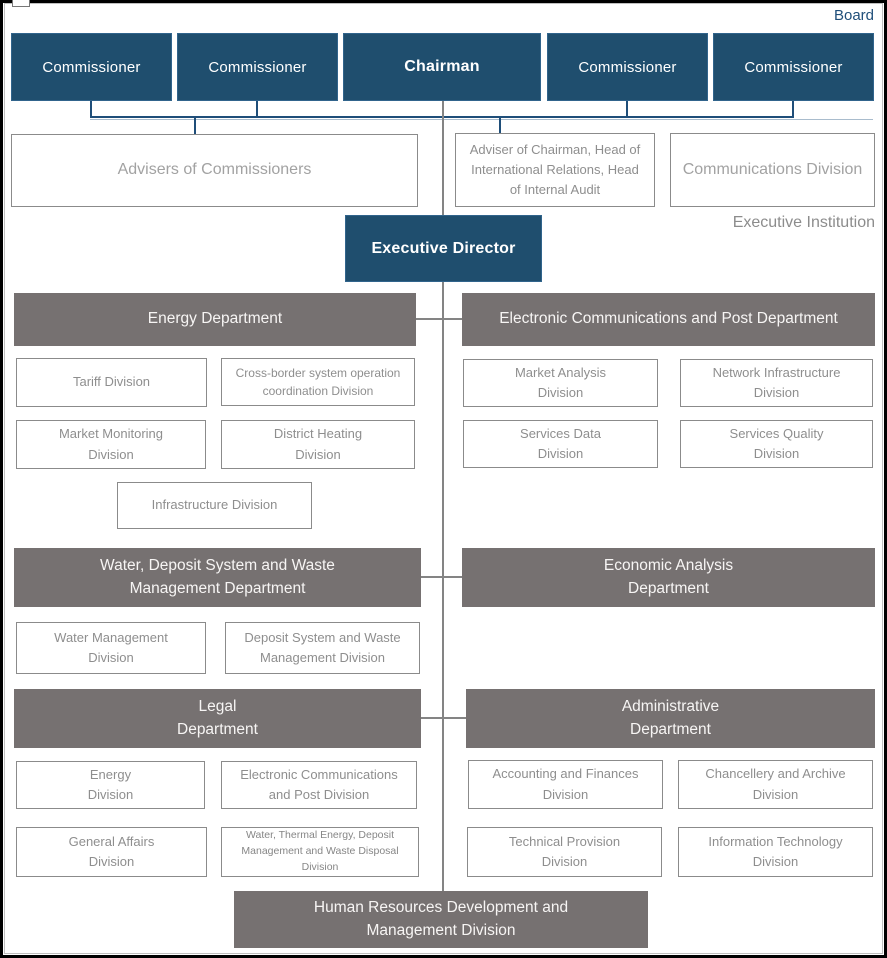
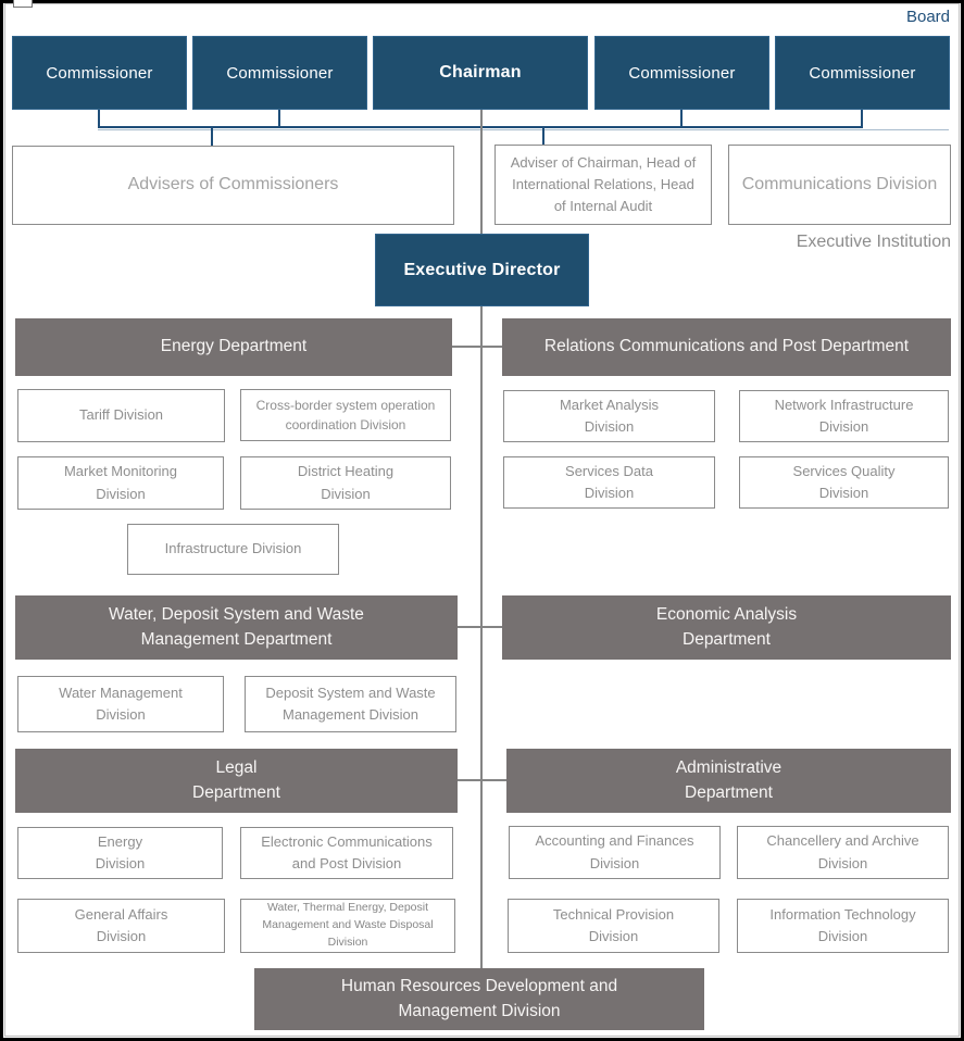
  Board
  Executive Institution
  Commissioner
  Commissioner
  Chairman
  Commissioner
  Commissioner
  Advisers of Commissioners
  Adviser of Chairman, Head of
  International Relations, Head
  of Internal Audit
  Communications Division
  Executive Director
  Energy Department
- Electronic Communications and Post Department
+ Relations Communications and Post Department
  Tariff Division
  Cross-border system operation
  coordination Division
  Market Monitoring
  Division
  District Heating
  Division
  Infrastructure Division
  Market Analysis
  Division
  Network Infrastructure
  Division
  Services Data
  Division
  Services Quality
  Division
  Water, Deposit System and Waste
  Management Department
  Economic Analysis
  Department
  Water Management
  Division
  Deposit System and Waste
  Management Division
  Legal
  Department
  Administrative
  Department
  Energy
  Division
  Electronic Communications
  and Post Division
  General Affairs
  Division
  Water, Thermal Energy, Deposit
  Management and Waste Disposal
  Division
  Accounting and Finances
  Division
  Chancellery and Archive
  Division
  Technical Provision
  Division
  Information Technology
  Division
  Human Resources Development and
  Management Division
